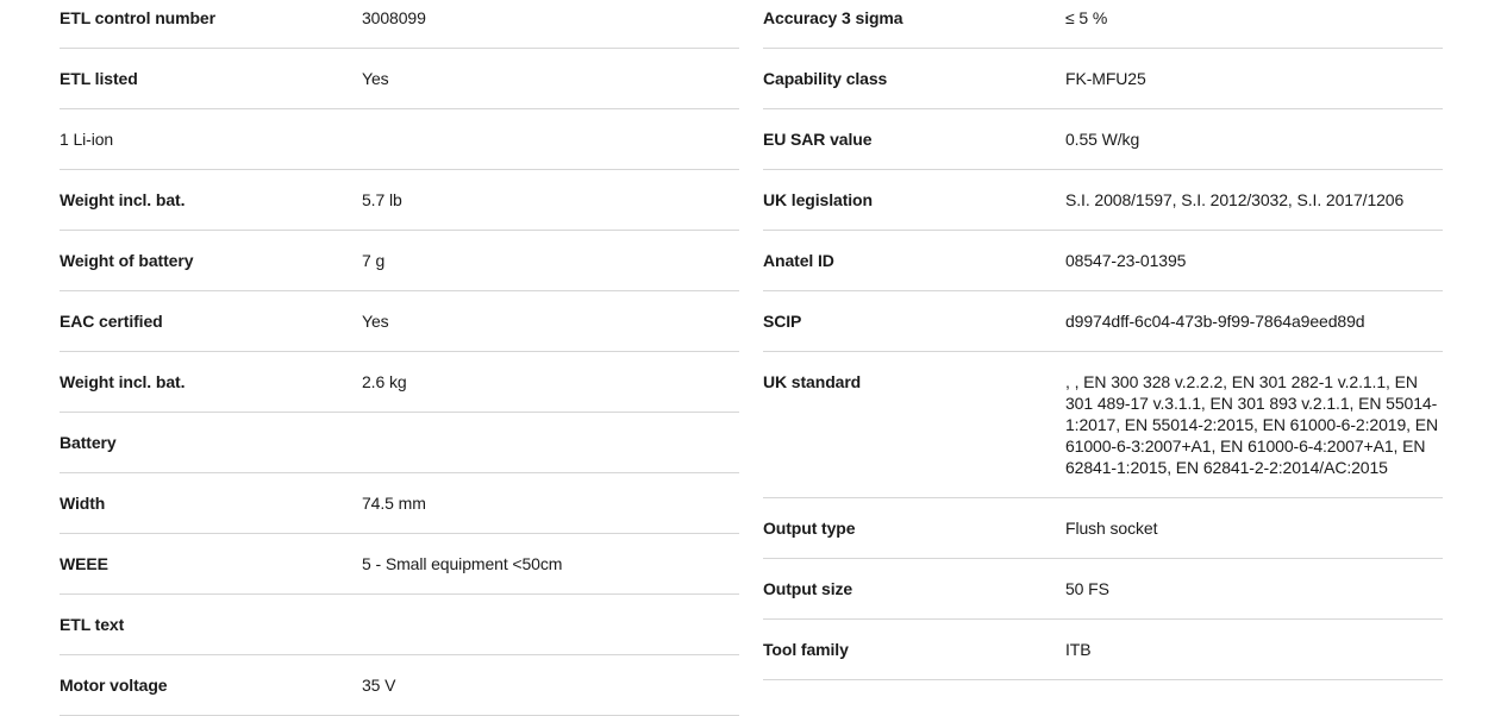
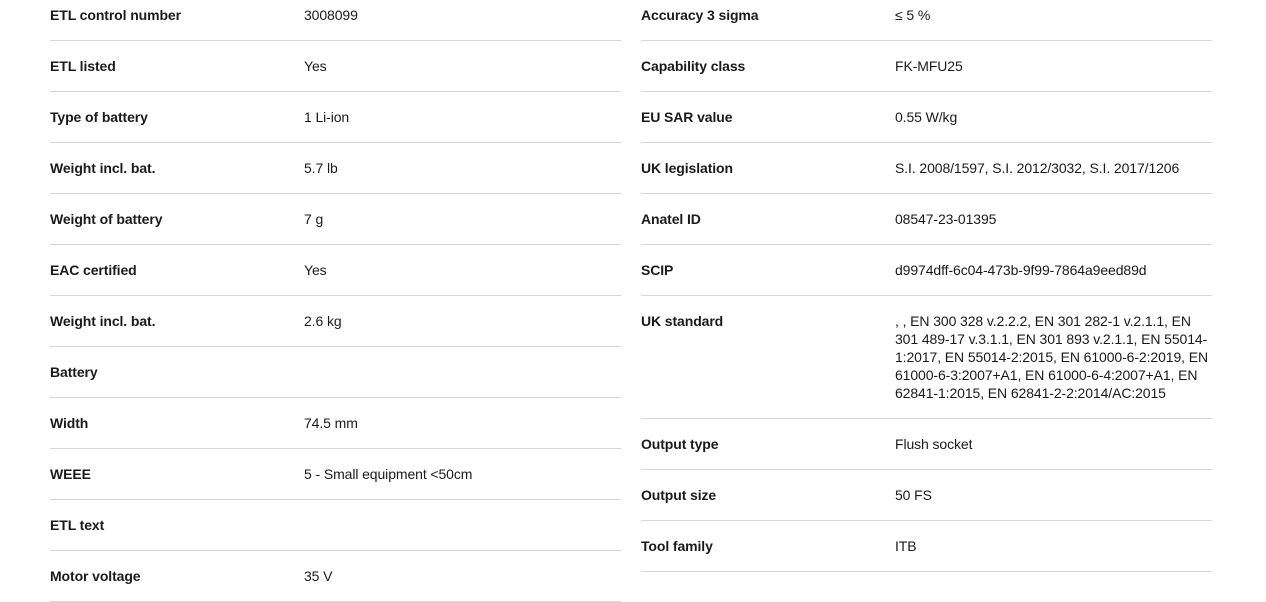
  ETL control number
  3008099
  ETL listed
  Yes
+ Type of battery
  1 Li-ion
  Weight incl. bat.
  5.7 lb
  Weight of battery
  7 g
  EAC certified
  Yes
  Weight incl. bat.
  2.6 kg
  Battery
  Width
  74.5 mm
  WEEE
  5 - Small equipment <50cm
  ETL text
  Motor voltage
  35 V
  Accuracy 3 sigma
  ≤ 5 %
  Capability class
  FK-MFU25
  EU SAR value
  0.55 W/kg
  UK legislation
  S.I. 2008/1597, S.I. 2012/3032, S.I. 2017/1206
  Anatel ID
  08547-23-01395
  SCIP
  d9974dff-6c04-473b-9f99-7864a9eed89d
  UK standard
  , , EN 300 328 v.2.2.2, EN 301 282-1 v.2.1.1, EN 301 489-17 v.3.1.1, EN 301 893 v.2.1.1, EN 55014-1:2017, EN 55014-2:2015, EN 61000-6-2:2019, EN 61000-6-3:2007+A1, EN 61000-6-4:2007+A1, EN 62841-1:2015, EN 62841-2-2:2014/AC:2015
  Output type
  Flush socket
  Output size
  50 FS
  Tool family
  ITB
